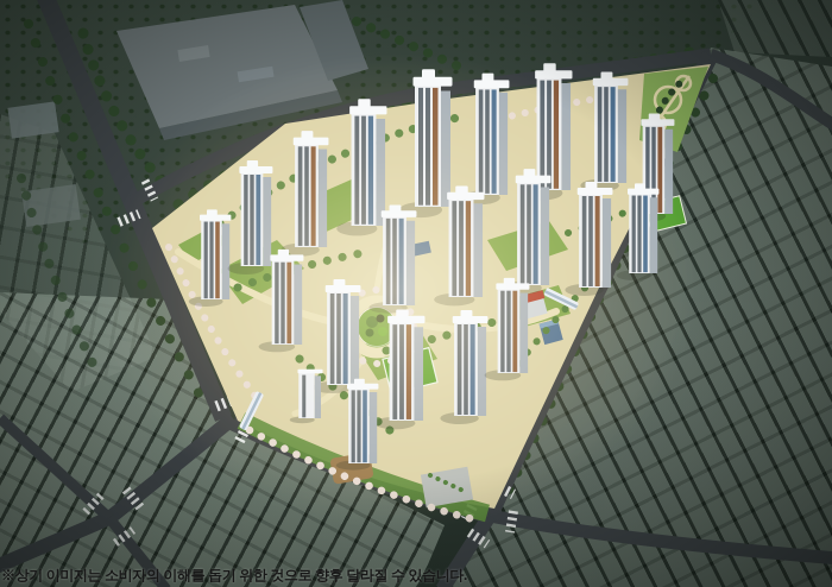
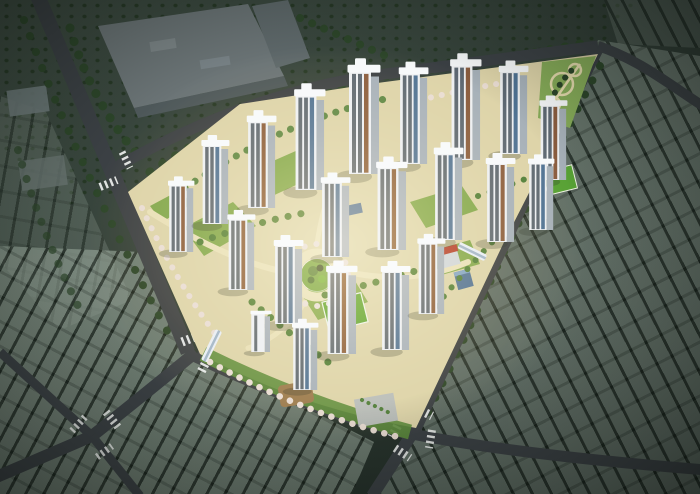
- ※상기 이미지는 소비자의 이해를 돕기 위한 것으로 향후 달라질 수 있습니다.
